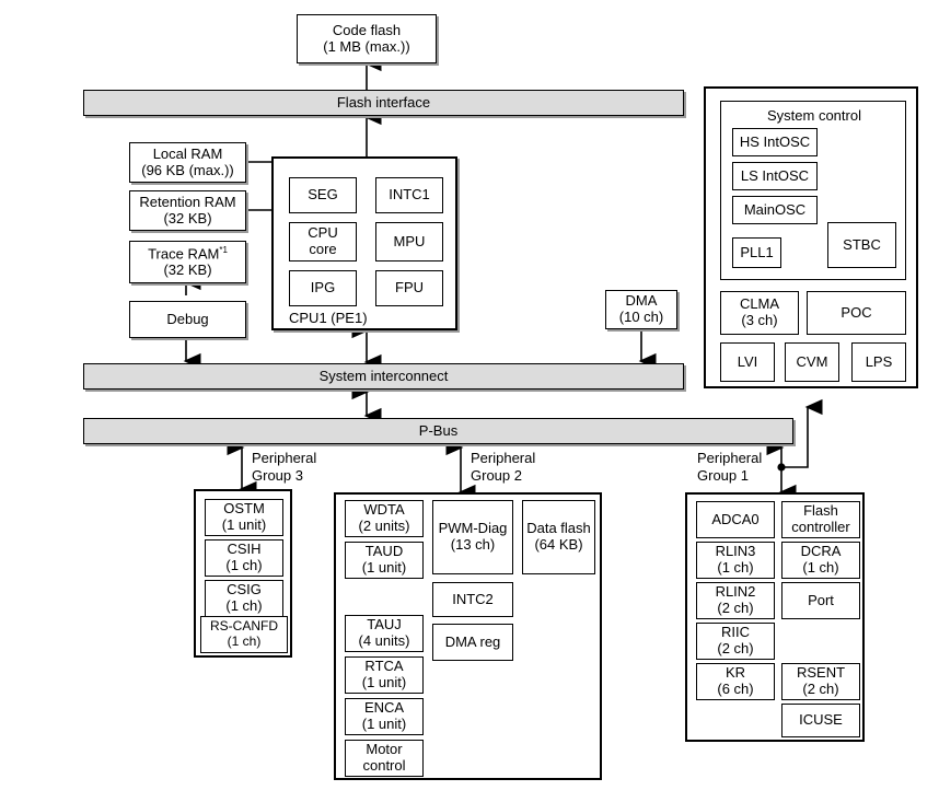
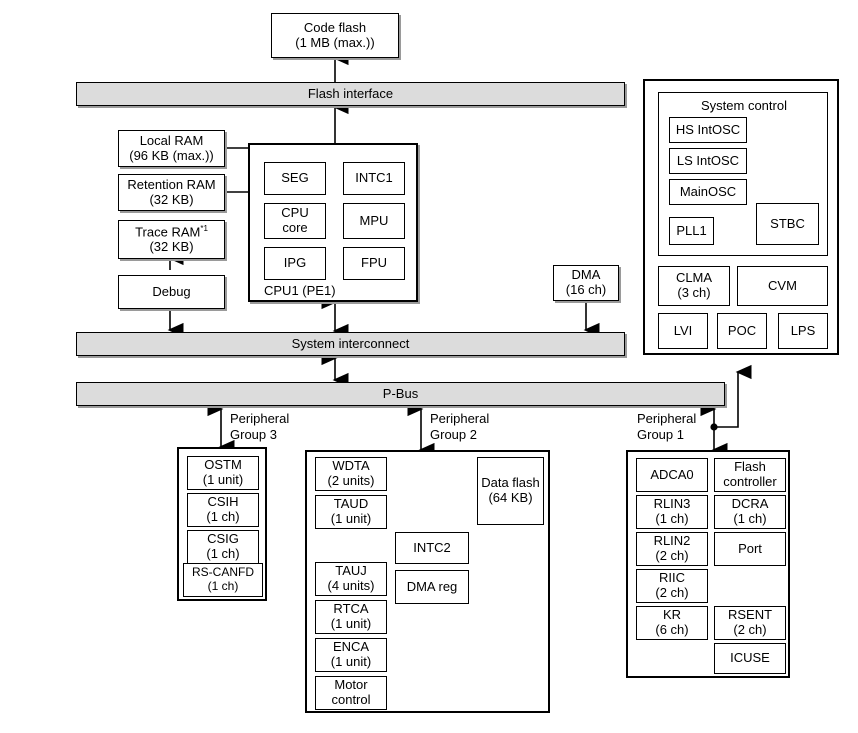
  Code flash
  (1 MB (max.))
  Flash interface
  Local RAM
  (96 KB (max.))
  Retention RAM
  (32 KB)
  Trace RAM*1
  (32 KB)
  Debug
  SEG
  INTC1
  CPU
  core
  MPU
  IPG
  FPU
  CPU1 (PE1)
  DMA
- (10 ch)
+ (16 ch)
  System interconnect
  P-Bus
  System control
  HS IntOSC
  LS IntOSC
  MainOSC
  PLL1
  STBC
  CLMA
  (3 ch)
- POC
+ CVM
  LVI
- CVM
+ POC
  LPS
  Peripheral
  Group 3
  Peripheral
  Group 2
  Peripheral
  Group 1
  OSTM
  (1 unit)
  CSIH
  (1 ch)
  CSIG
  (1 ch)
  RS-CANFD
  (1 ch)
  WDTA
  (2 units)
  TAUD
  (1 unit)
  TAUJ
  (4 units)
  RTCA
  (1 unit)
  ENCA
  (1 unit)
  Motor
  control
- PWM-Diag
- (13 ch)
  Data flash
  (64 KB)
  INTC2
  DMA reg
  ADCA0
  Flash
  controller
  RLIN3
  (1 ch)
  DCRA
  (1 ch)
  RLIN2
  (2 ch)
  Port
  RIIC
  (2 ch)
  KR
  (6 ch)
  RSENT
  (2 ch)
  ICUSE
